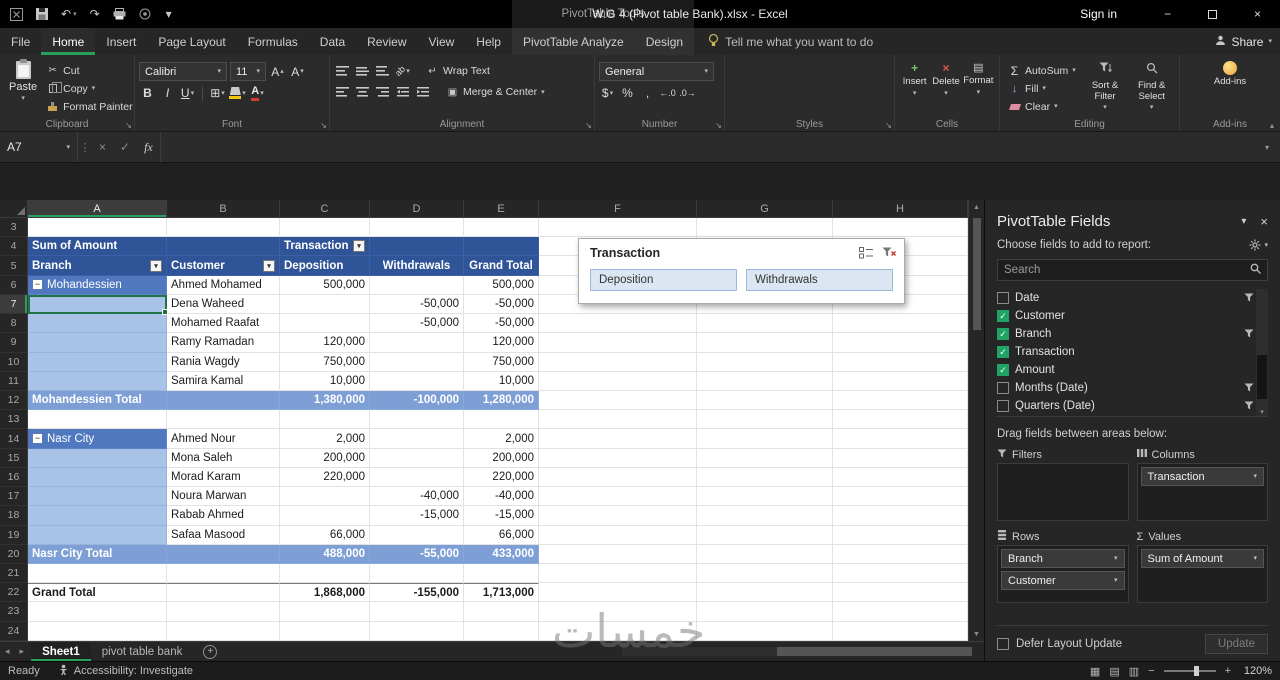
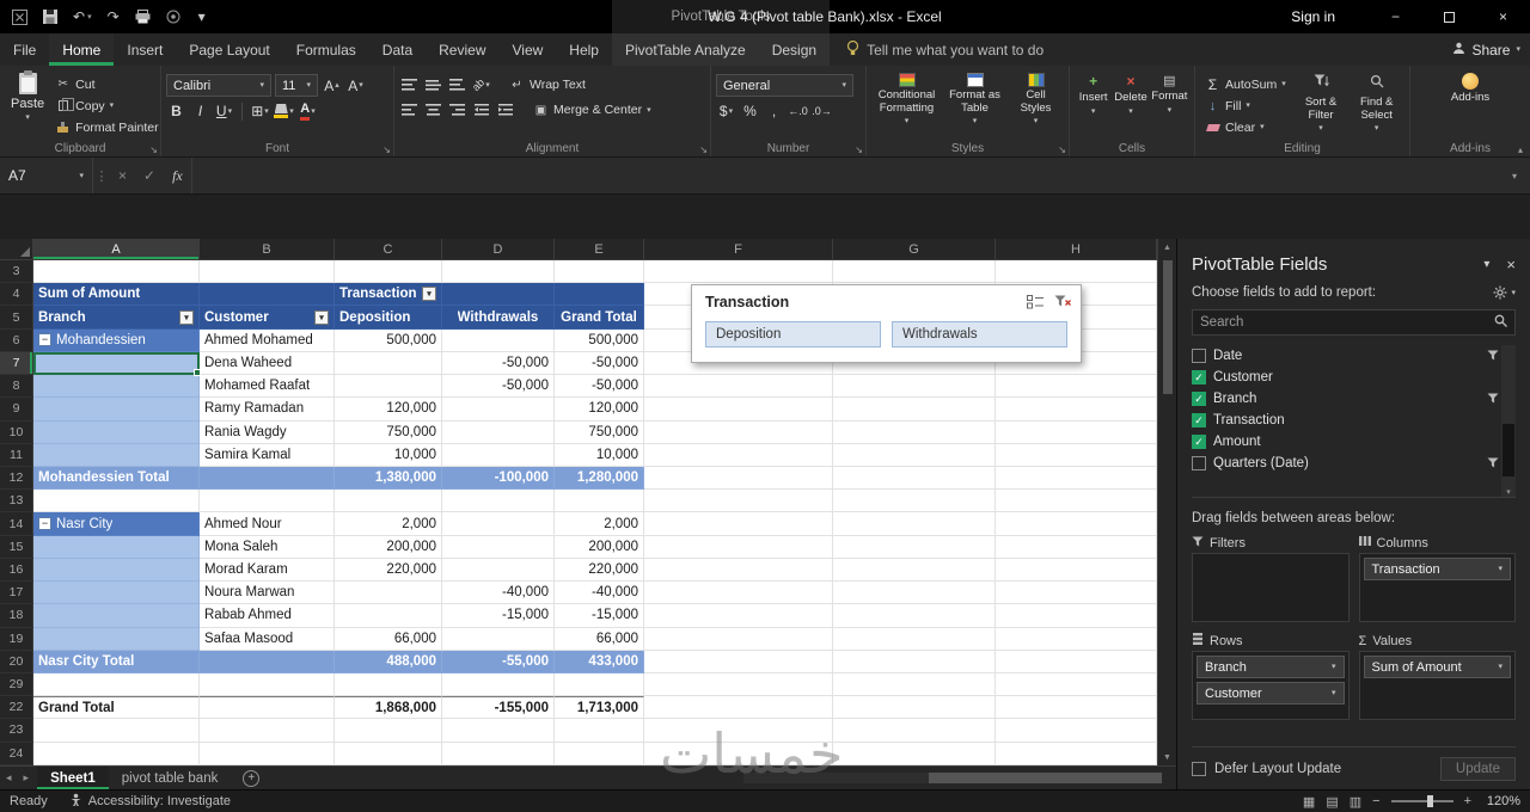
  ↶
  ↷
  ▾
  PivotTable Tools
  W.G 4 (Pivot table Bank).xlsx - Excel
  Sign in
  −
  ×
  File
  Home
  Insert
  Page Layout
  Formulas
  Data
  Review
  View
  Help
  PivotTable Analyze
  Design
  Tell me what you want to do
  Share
  Paste
  ✂
  Cut
  Copy
  Format Painter
  Clipboard
  ↘
  Calibri
  11
  A
  A
  B
  I
  U
  ⊞
  A
  Font
  ↘
  ↵
  Wrap Text
  ▣
  Merge & Center
  Alignment
  ↘
  General
  $
  %
  ,
  ←.0
  .0→
  Number
  ↘
+ Conditional Formatting
+ Format as Table
+ Cell Styles
  Styles
  ↘
  +
  Insert
  ×
  Delete
  ▤
  Format
  Cells
  Σ
  AutoSum
  ↓
  Fill
  Clear
  Sort & Filter
  Find & Select
  Editing
  Add-ins
  Add-ins
  ▴
  A7
  ⋮
  ×
  ✓
  fx
  ▾
  A
  B
  C
  D
  E
  F
  G
  H
  3
  4
  Sum of Amount
  Transaction
  5
  Branch
  Customer
  Deposition
  Withdrawals
  Grand Total
  6
  −
  Mohandessien
  Ahmed Mohamed
  500,000
  500,000
  7
  Dena Waheed
  -50,000
  -50,000
  8
  Mohamed Raafat
  -50,000
  -50,000
  9
  Ramy Ramadan
  120,000
  120,000
  10
  Rania Wagdy
  750,000
  750,000
  11
  Samira Kamal
  10,000
  10,000
  12
  Mohandessien Total
  1,380,000
  -100,000
  1,280,000
  13
  14
  −
  Nasr City
  Ahmed Nour
  2,000
  2,000
  15
  Mona Saleh
  200,000
  200,000
  16
  Morad Karam
  220,000
  220,000
  17
  Noura Marwan
  -40,000
  -40,000
  18
  Rabab Ahmed
  -15,000
  -15,000
  19
  Safaa Masood
  66,000
  66,000
  20
  Nasr City Total
  488,000
  -55,000
  433,000
- 21
+ 29
  22
  Grand Total
  1,868,000
  -155,000
  1,713,000
  23
  24
  Transaction
  Deposition
  Withdrawals
  ◂
  ▸
  Sheet1
  pivot table bank
  +
  خمسات
  PivotTable Fields
  ▾
  ×
  Choose fields to add to report:
  Search
  Date
  ✓
  Customer
  ✓
  Branch
  ✓
  Transaction
  ✓
  Amount
- Months (Date)
  Quarters (Date)
  Drag fields between areas below:
  Filters
  Columns
  Transaction
  Rows
  Branch
  Customer
  Σ
  Values
  Sum of Amount
  Defer Layout Update
  Update
  Ready
  Accessibility: Investigate
  ▦
  ▤
  ▥
  −
  +
  120%
